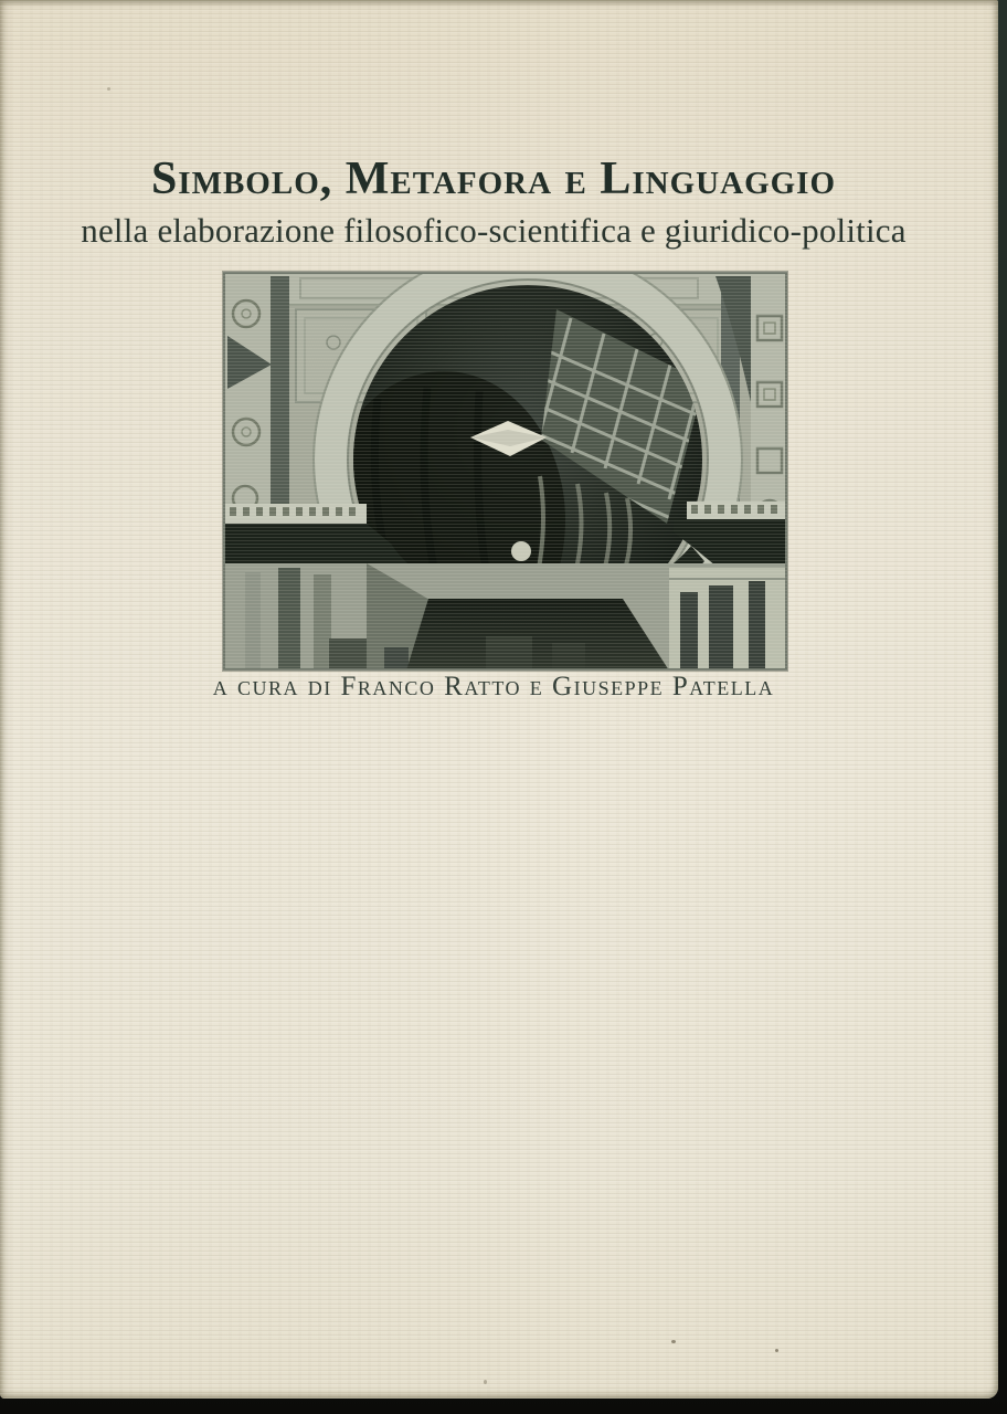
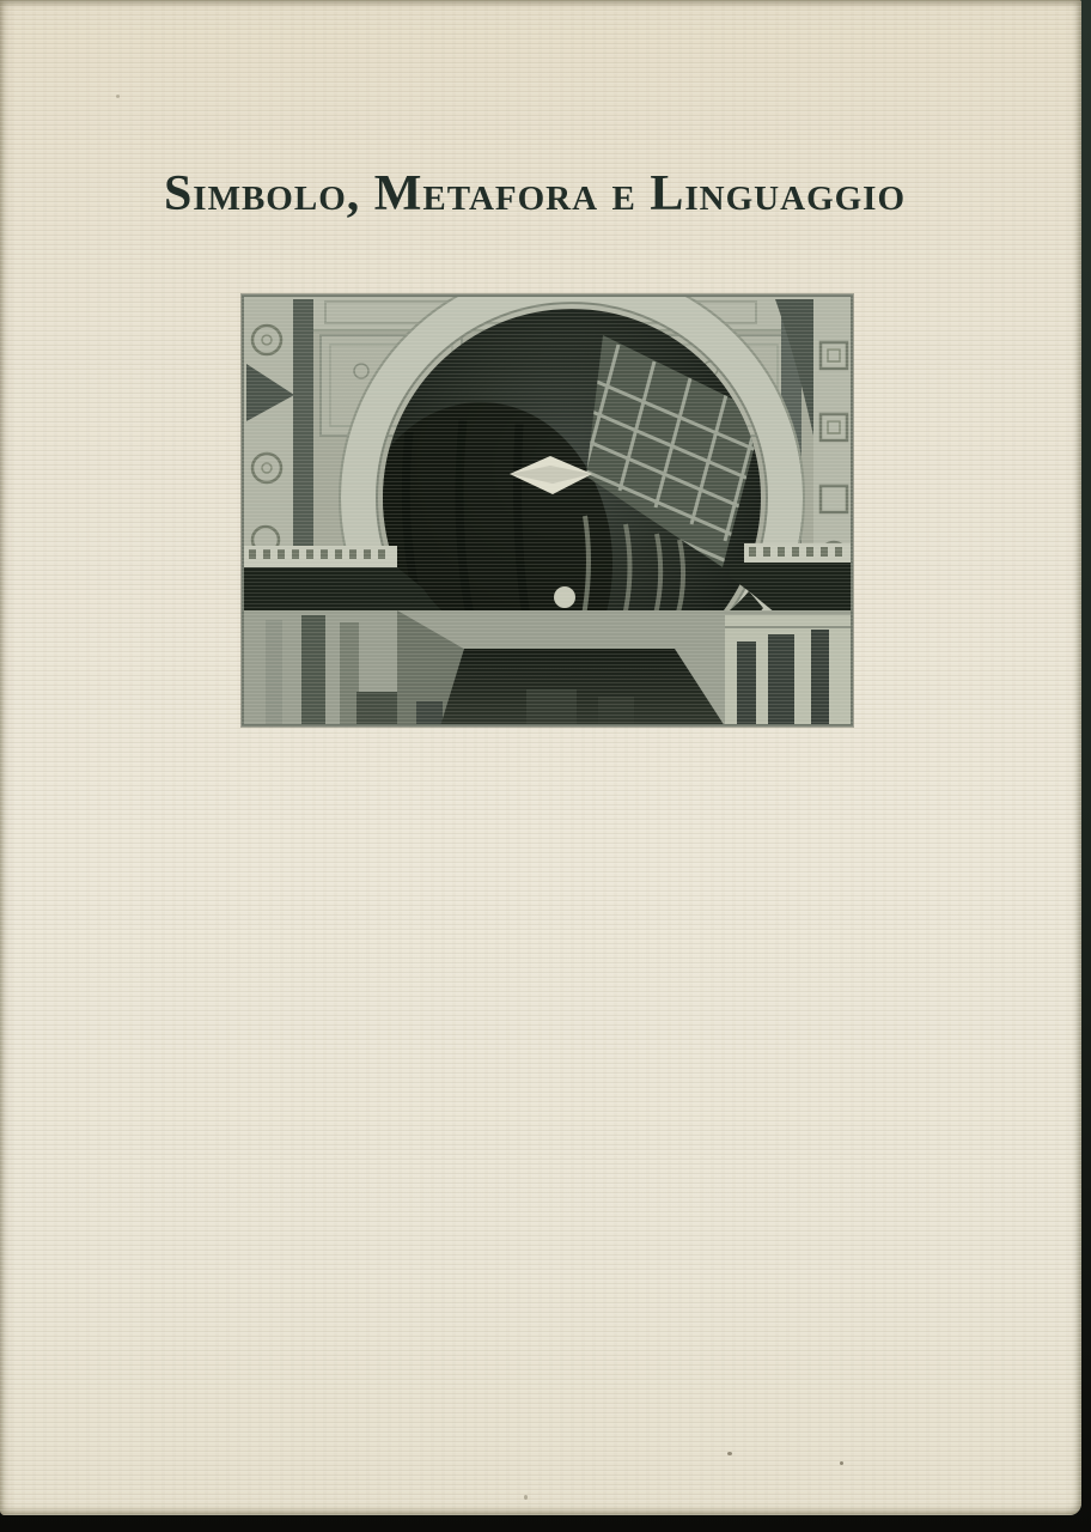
  Simbolo, Metafora e Linguaggio
- nella elaborazione filosofico-scientifica e giuridico-politica
- a cura di Franco Ratto e Giuseppe Patella
